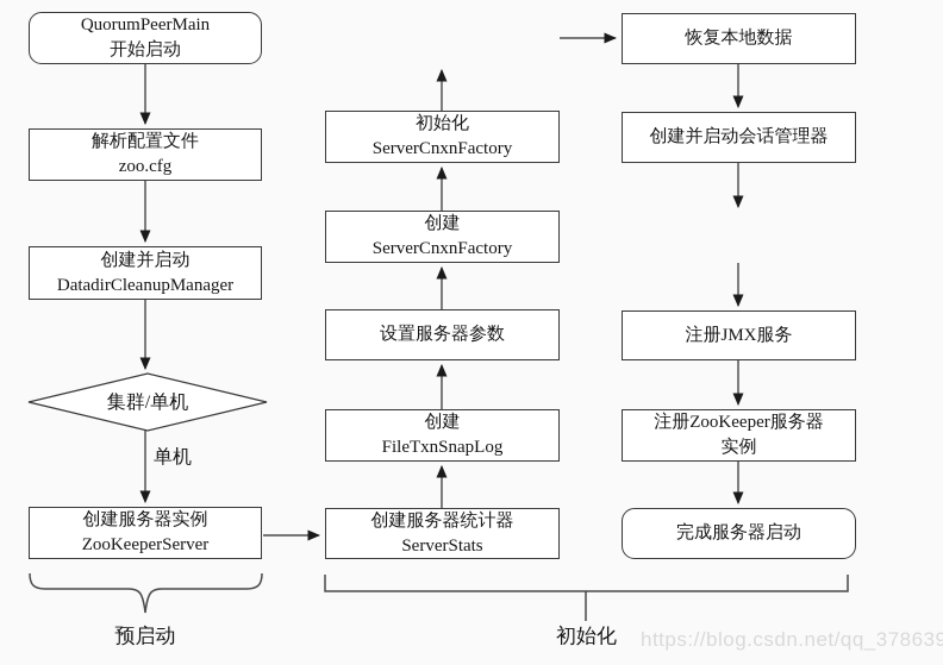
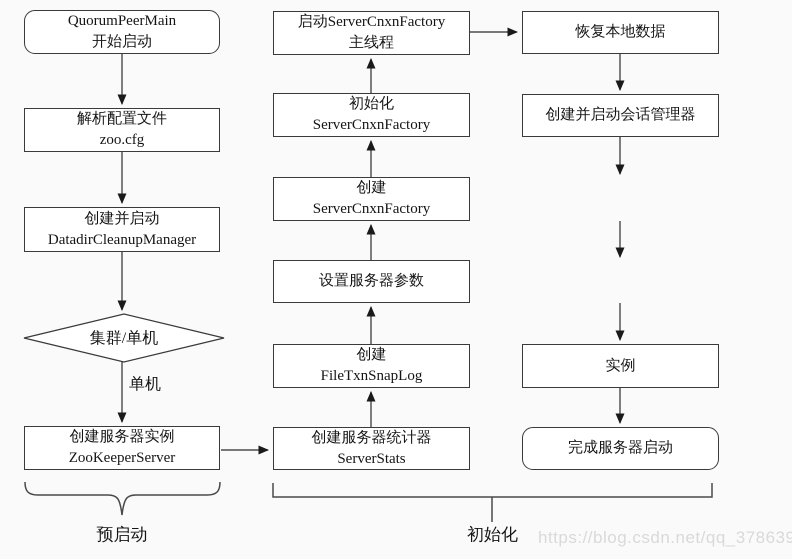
  QuorumPeerMain
  开始启动
  解析配置文件
  zoo.cfg
  创建并启动
  DatadirCleanupManager
  集群/单机
  单机
  创建服务器实例
  ZooKeeperServer
+ 启动ServerCnxnFactory
+ 主线程
  初始化
  ServerCnxnFactory
  创建
  ServerCnxnFactory
  设置服务器参数
  创建
  FileTxnSnapLog
  创建服务器统计器
  ServerStats
  恢复本地数据
  创建并启动会话管理器
- 注册JMX服务
- 注册ZooKeeper服务器
  实例
  完成服务器启动
  预启动
  初始化
  https://blog.csdn.net/qq_378639
